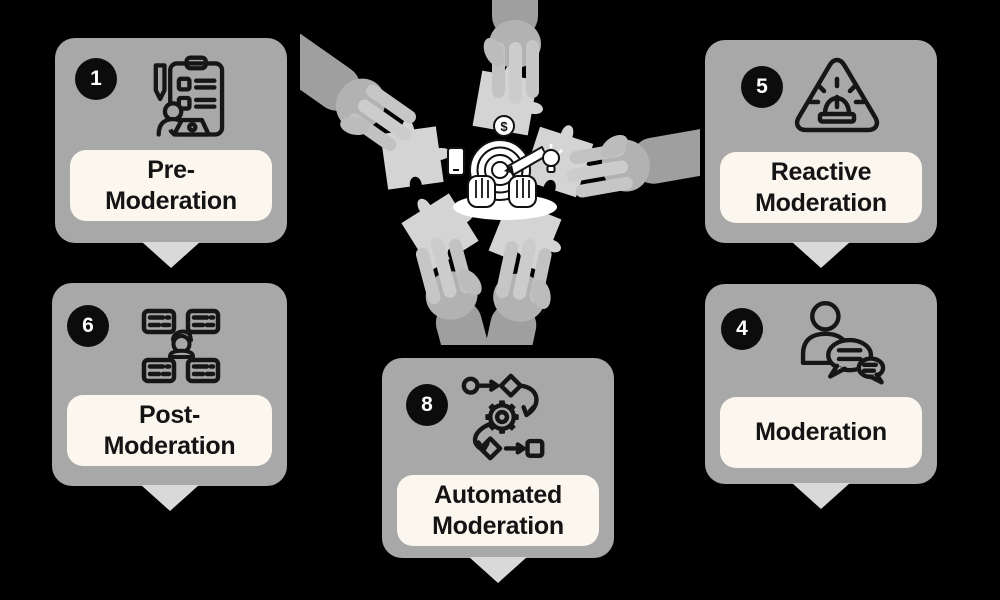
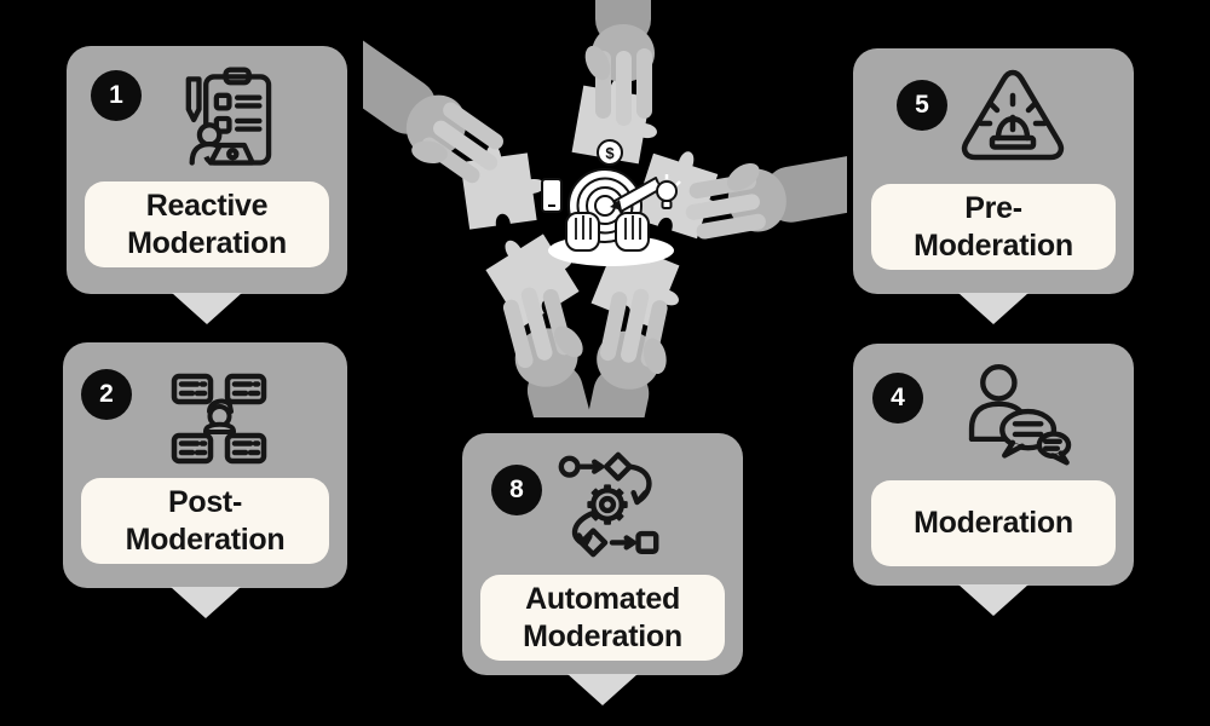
  $
  1
- Pre-
+ Reactive
  Moderation
- 6
+ 2
  Post-
  Moderation
  8
  Automated
  Moderation
  4
  Moderation
  5
- Reactive
+ Pre-
  Moderation
